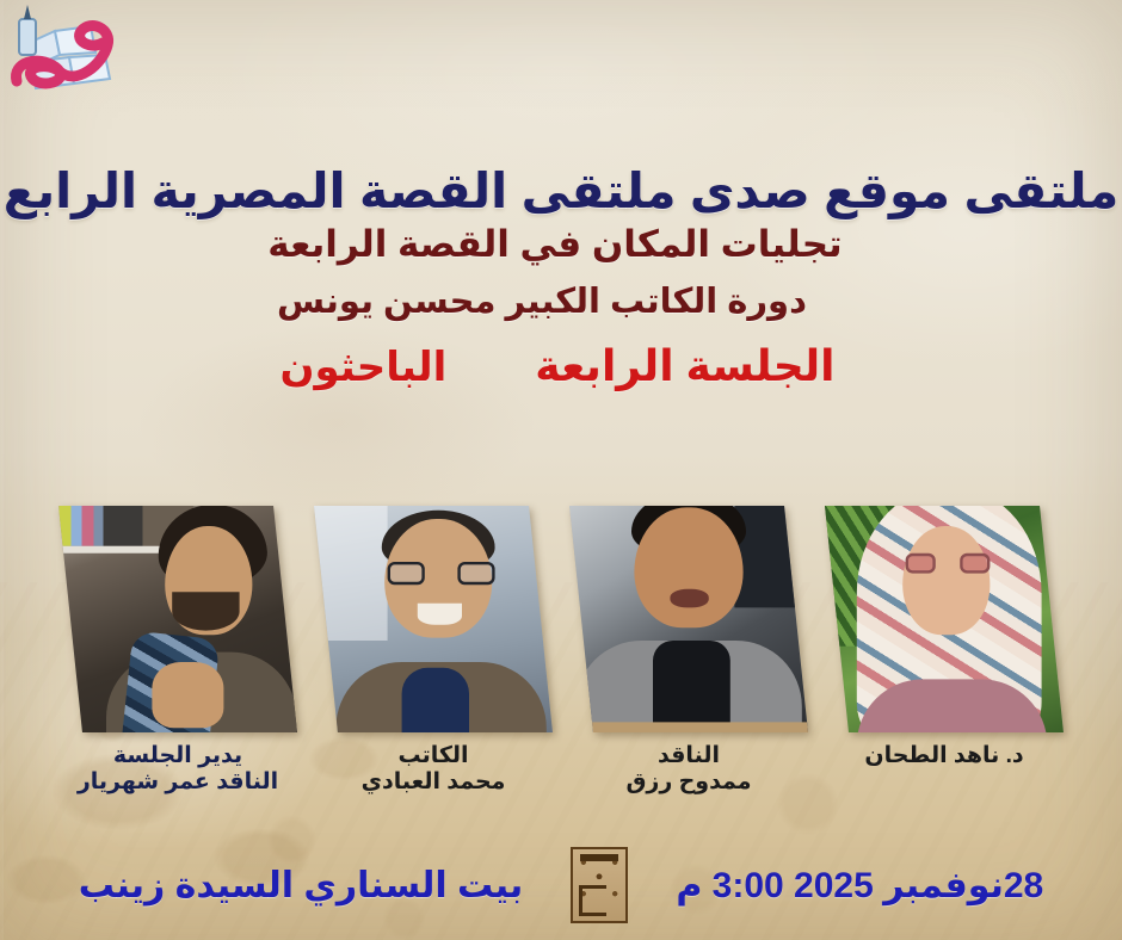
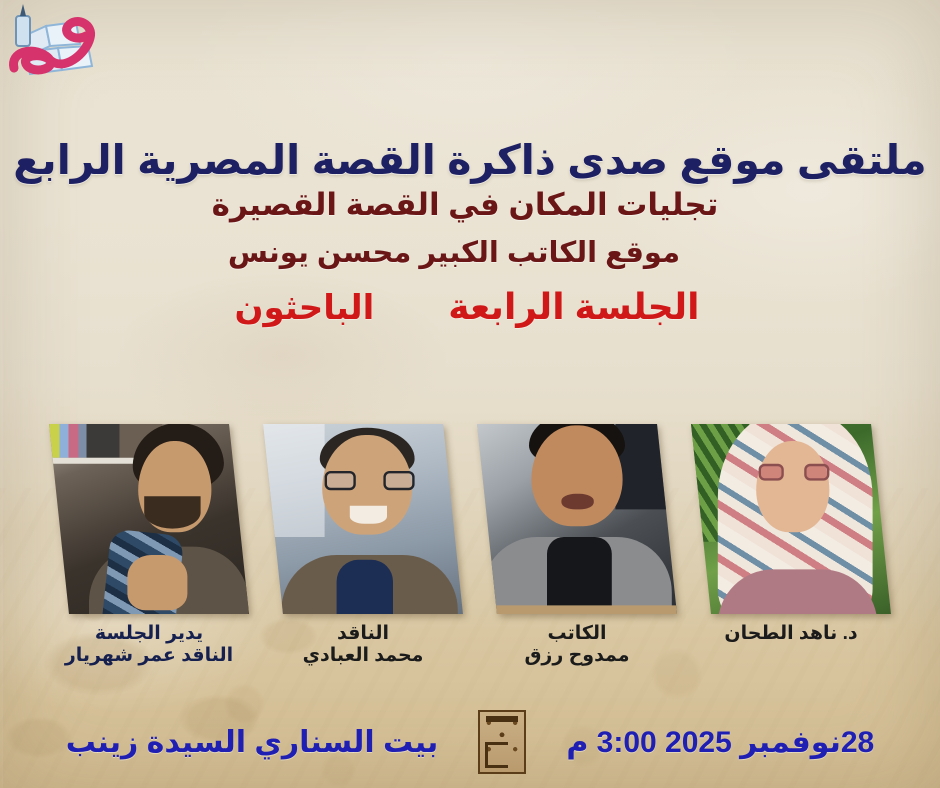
- ملتقى موقع صدى ملتقى القصة المصرية الرابع
+ ملتقى موقع صدى ذاكرة القصة المصرية الرابع
- تجليات المكان في القصة الرابعة
+ تجليات المكان في القصة القصيرة
- دورة الكاتب الكبير محسن يونس
+ موقع الكاتب الكبير محسن يونس
  الجلسة الرابعة
  الباحثون
  يدير الجلسة
  الناقد عمر شهريار
- الكاتب
+ الناقد
  محمد العبادي
- الناقد
+ الكاتب
  ممدوح رزق
  د. ناهد الطحان
  بيت السناري السيدة زينب
  28نوفمبر 2025 3:00 م
